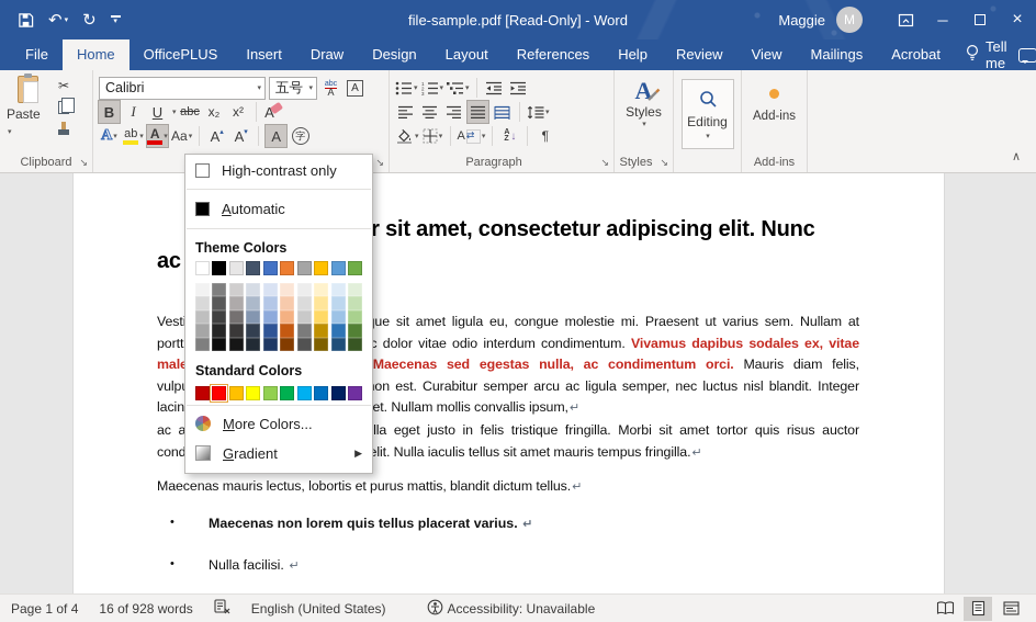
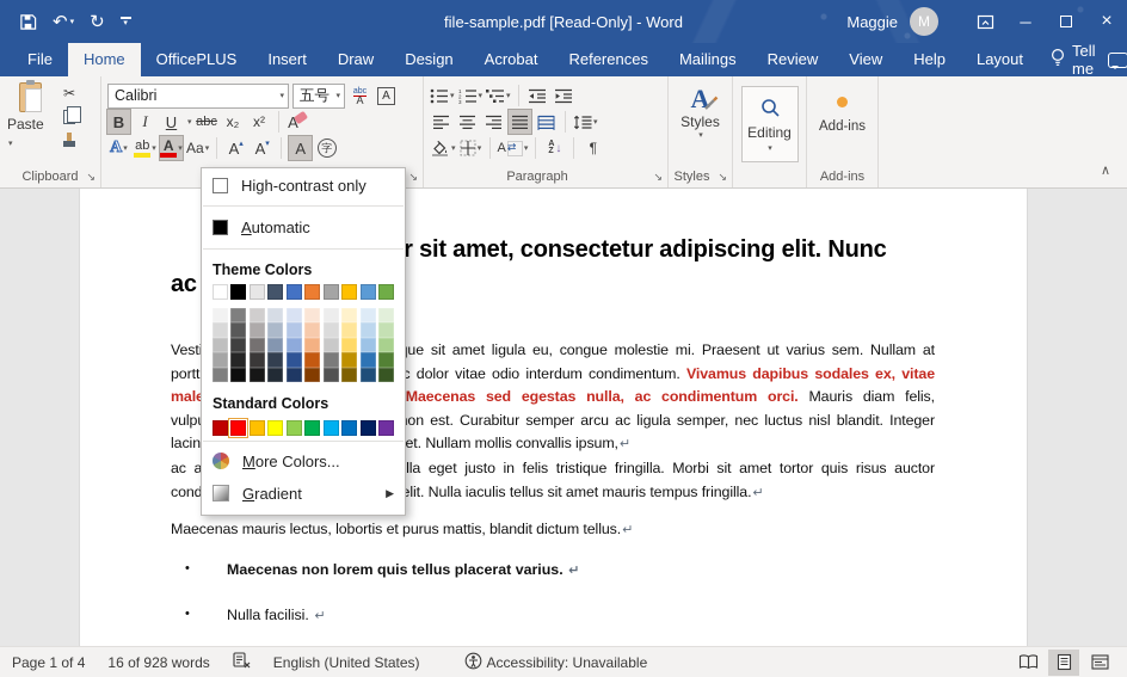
  ↶
  ↻
  file-sample.pdf [Read-Only] - Word
  Maggie
  M
  ─
  ×
  File
  Home
  OfficePLUS
  Insert
  Draw
  Design
- Layout
+ Acrobat
  References
- Help
+ Mailings
  Review
  View
- Mailings
+ Help
- Acrobat
+ Layout
  Tell me
  Paste
  ✂
  Clipboard
  ↘
  Calibri
  五号
  A
  A
  B
  I
  U
  abc
  x₂
  x²
  A
  A
  ab
  A
  Aa
  A
  A
  A
  字
  ↘
  A
  ⇄
  ↓
  ¶
  Paragraph
  ↘
  A
  Styles
  Styles
  ↘
  Editing
  Add-ins
  Add-ins
  ∧
  r sit amet, consectetur adipiscing elit. Nunc
  Vestue sit amet ligula eu, congue molestie mi. Praesent ut varius sem. Nullam at
  porttc dolor vitae odio interdum condimentum. Vivamus dapibus sodales ex, vitae
  mal Maecenas sed egestas nulla, ac condimentum orci. Mauris diam felis,
  vulpon est. Curabitur semper arcu ac ligula semper, nec luctus nisl blandit. Integer
  ac alla eget justo in felis tristique fringilla. Morbi sit amet tortor quis risus auctor
  Maecenas mauris lectus, lobortis et purus mattis, blandit dictum tellus.↵
  •
  Maecenas non lorem quis tellus placerat varius. ↵
  •
  Nulla facilisi. ↵
  High-contrast only
  Automatic
  Theme Colors
  Standard Colors
  More Colors...
  Gradient
  ▶
  Page 1 of 4
  16 of 928 words
  English (United States)
  Accessibility: Unavailable
